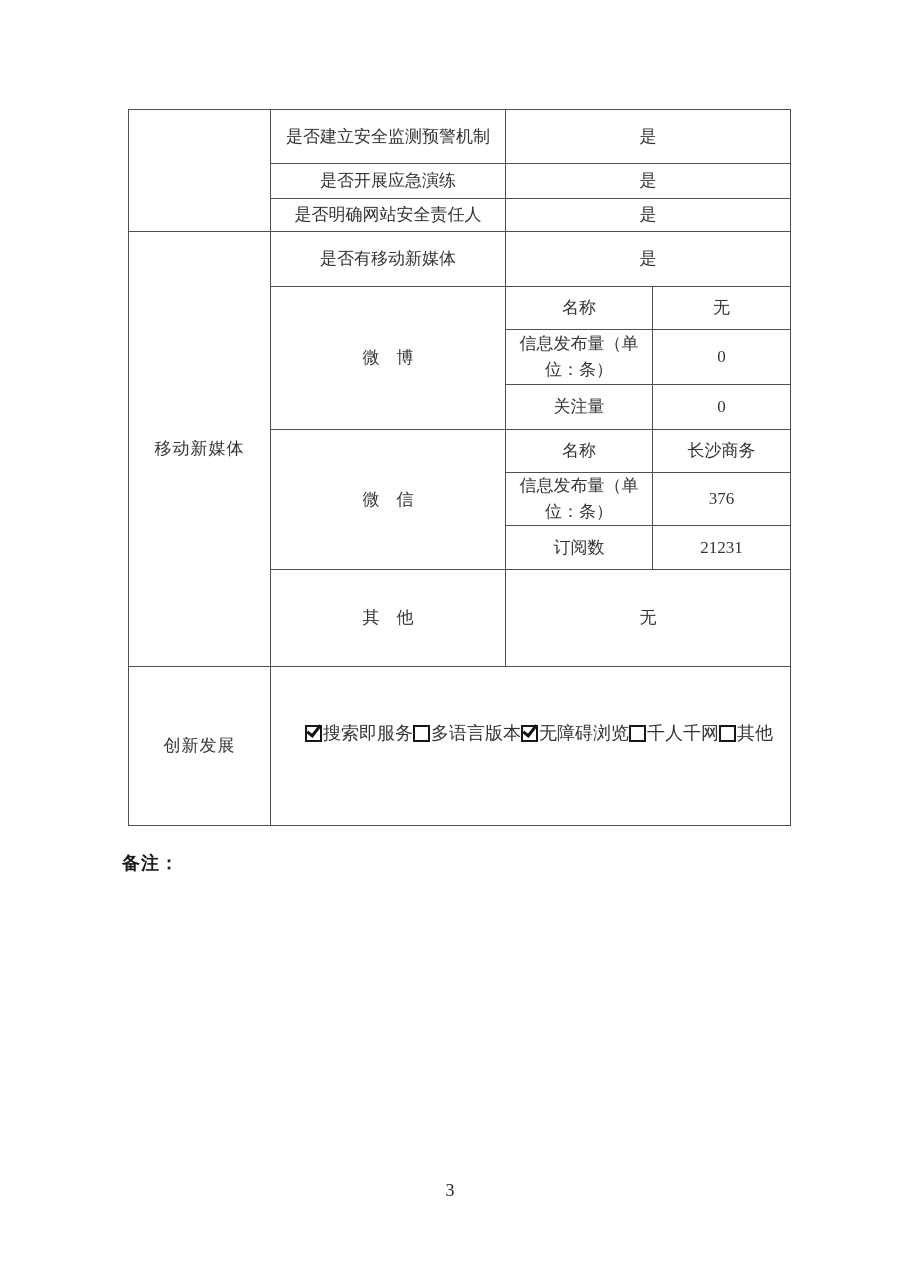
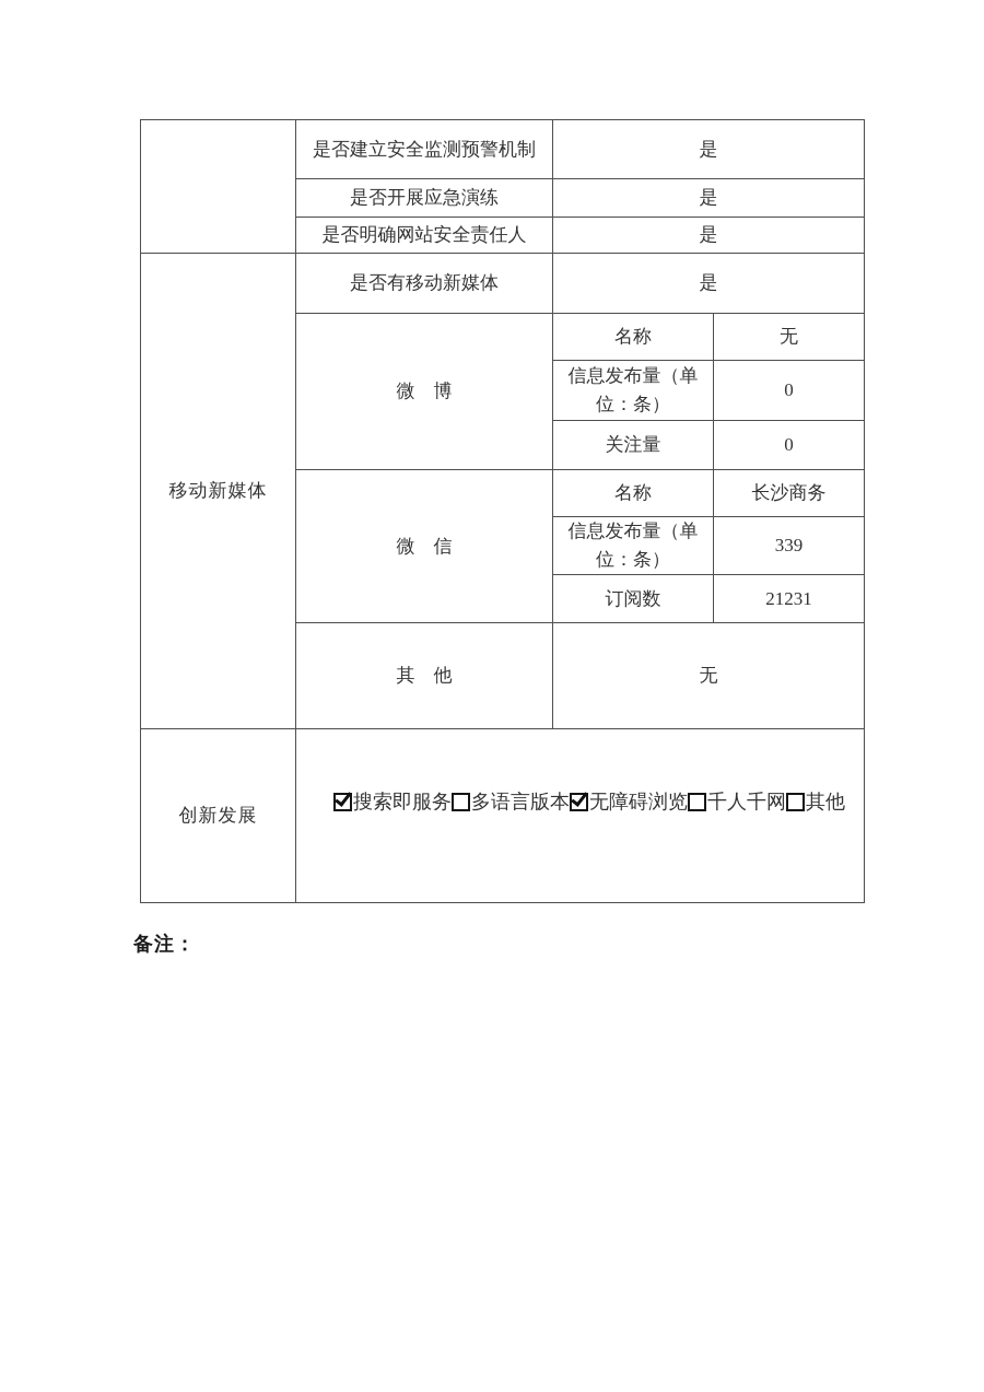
  	是否建立安全监测预警机制	是
  是否开展应急演练	是
  是否明确网站安全责任人	是
  移动新媒体	是否有移动新媒体	是
  微 博	名称	无
  信息发布量（单位：条）	0
  关注量	0
  微 信	名称	长沙商务
- 信息发布量（单位：条）	376
+ 信息发布量（单位：条）	339
  订阅数	21231
  其 他	无
  创新发展	搜索即服务 多语言版本 无障碍浏览 千人千网 其他
  备注：
- 3
